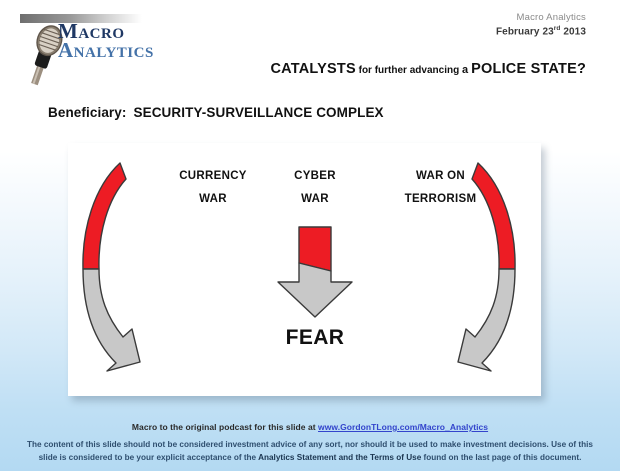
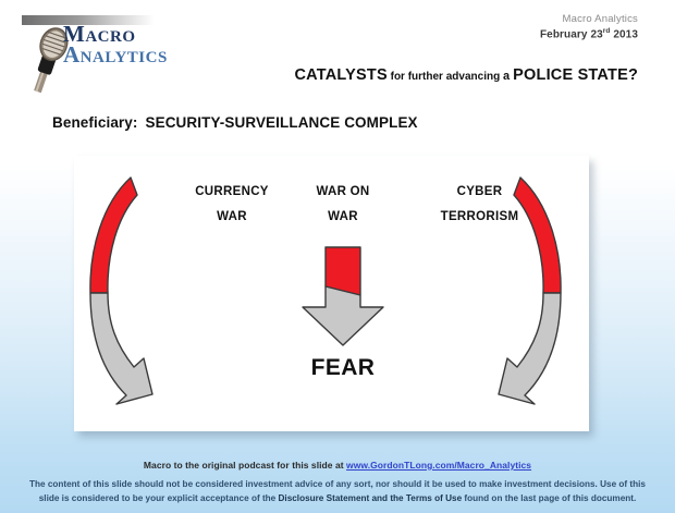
  Macro
  Analytics
  Macro Analytics
  February 23 2013
  CATALYSTS for further advancing a POLICE STATE?
  Beneficiary: SECURITY-SURVEILLANCE COMPLEX
  CURRENCY
  WAR
- CYBER
+ WAR ON
  WAR
- WAR ON
+ CYBER
  TERRORISM
  FEAR
  Macro to the original podcast for this slide at www.GordonTLong.com/Macro_Analytics
- The content of this slide should not be considered investment advice of any sort, nor should it be used to make investment decisions. Use of this slide is considered to be your explicit acceptance of the Analytics Statement and the Terms of Use found on the last page of this document.
+ The content of this slide should not be considered investment advice of any sort, nor should it be used to make investment decisions. Use of this slide is considered to be your explicit acceptance of the Disclosure Statement and the Terms of Use found on the last page of this document.
